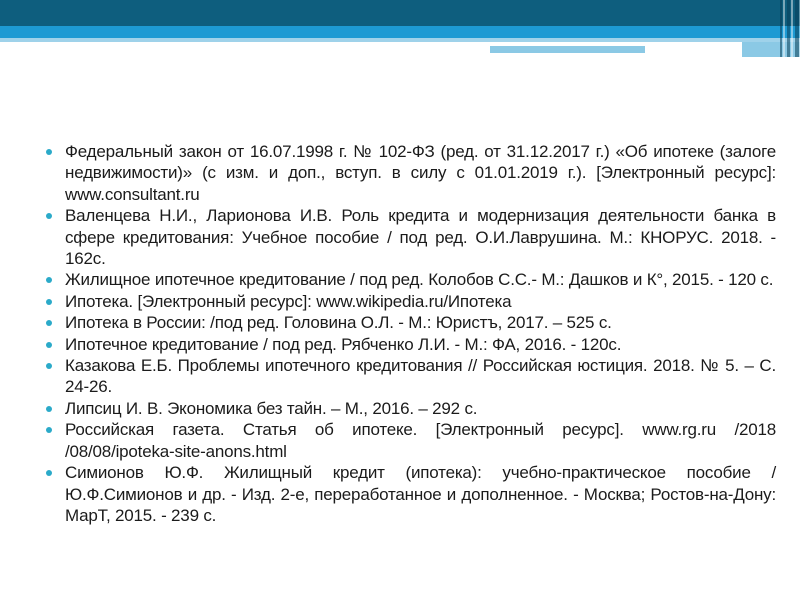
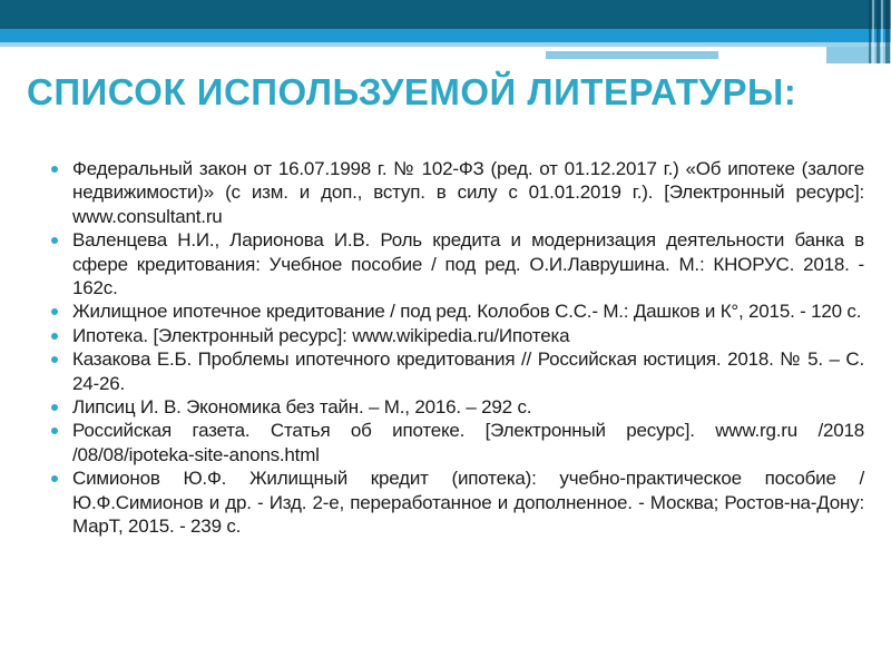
+ СПИСОК ИСПОЛЬЗУЕМОЙ ЛИТЕРАТУРЫ:
- Федеральный закон от 16.07.1998 г. № 102-ФЗ (ред. от 31.12.2017 г.) «Об ипотеке (залоге недвижимости)» (с изм. и доп., вступ. в силу с 01.01.2019 г.). [Электронный ресурс]: www.consultant.ru
+ Федеральный закон от 16.07.1998 г. № 102-ФЗ (ред. от 01.12.2017 г.) «Об ипотеке (залоге недвижимости)» (с изм. и доп., вступ. в силу с 01.01.2019 г.). [Электронный ресурс]: www.consultant.ru
  Валенцева Н.И., Ларионова И.В. Роль кредита и модернизация деятельности банка в сфере кредитования: Учебное пособие / под ред. О.И.Лаврушина. М.: КНОРУС. 2018. - 162с.
  Жилищное ипотечное кредитование / под ред. Колобов С.С.- М.: Дашков и К°, 2015. - 120 с.
  Ипотека. [Электронный ресурс]: www.wikipedia.ru/Ипотека
- Ипотека в России: /под ред. Головина О.Л. - М.: Юристъ, 2017. – 525 с.
- Ипотечное кредитование / под ред. Рябченко Л.И. - М.: ФА, 2016. - 120с.
  Казакова Е.Б. Проблемы ипотечного кредитования // Российская юстиция. 2018. № 5. – С. 24-26.
  Липсиц И. В. Экономика без тайн. – М., 2016. – 292 с.
  Российская газета. Статья об ипотеке. [Электронный ресурс]. www.rg.ru /2018 /08/08/ipoteka-site-anons.html
  Симионов Ю.Ф. Жилищный кредит (ипотека): учебно-практическое пособие / Ю.Ф.Симионов и др. - Изд. 2-е, переработанное и дополненное. - Москва; Ростов-на-Дону: МарТ, 2015. - 239 с.
